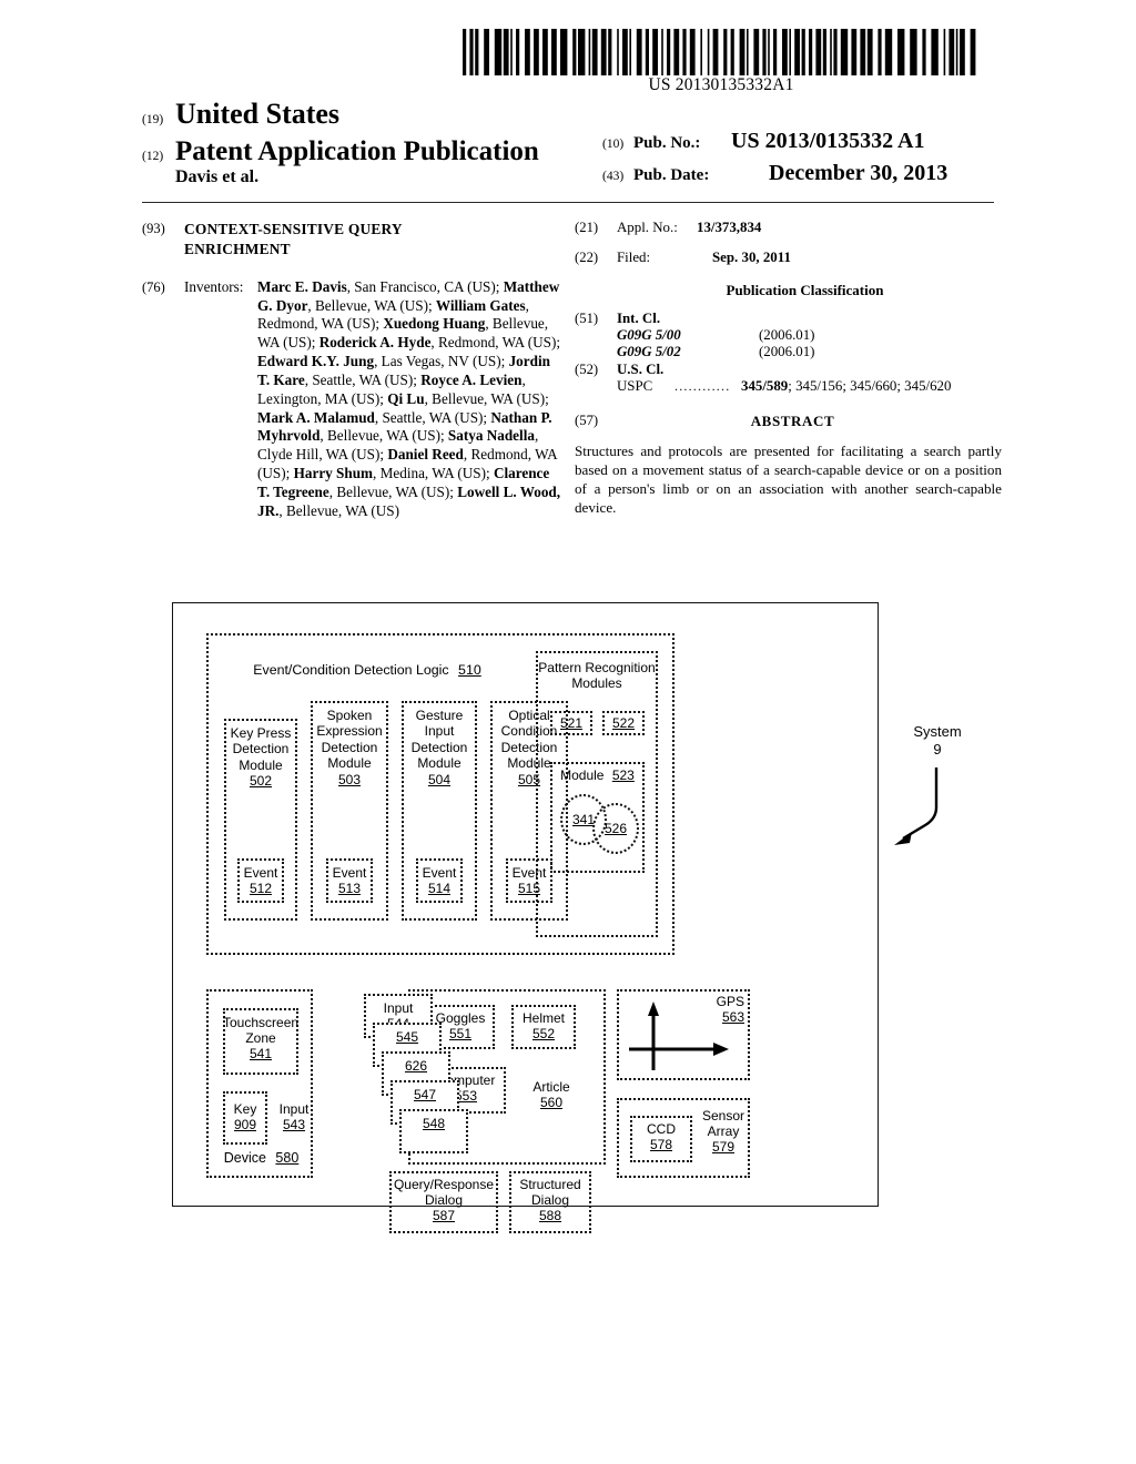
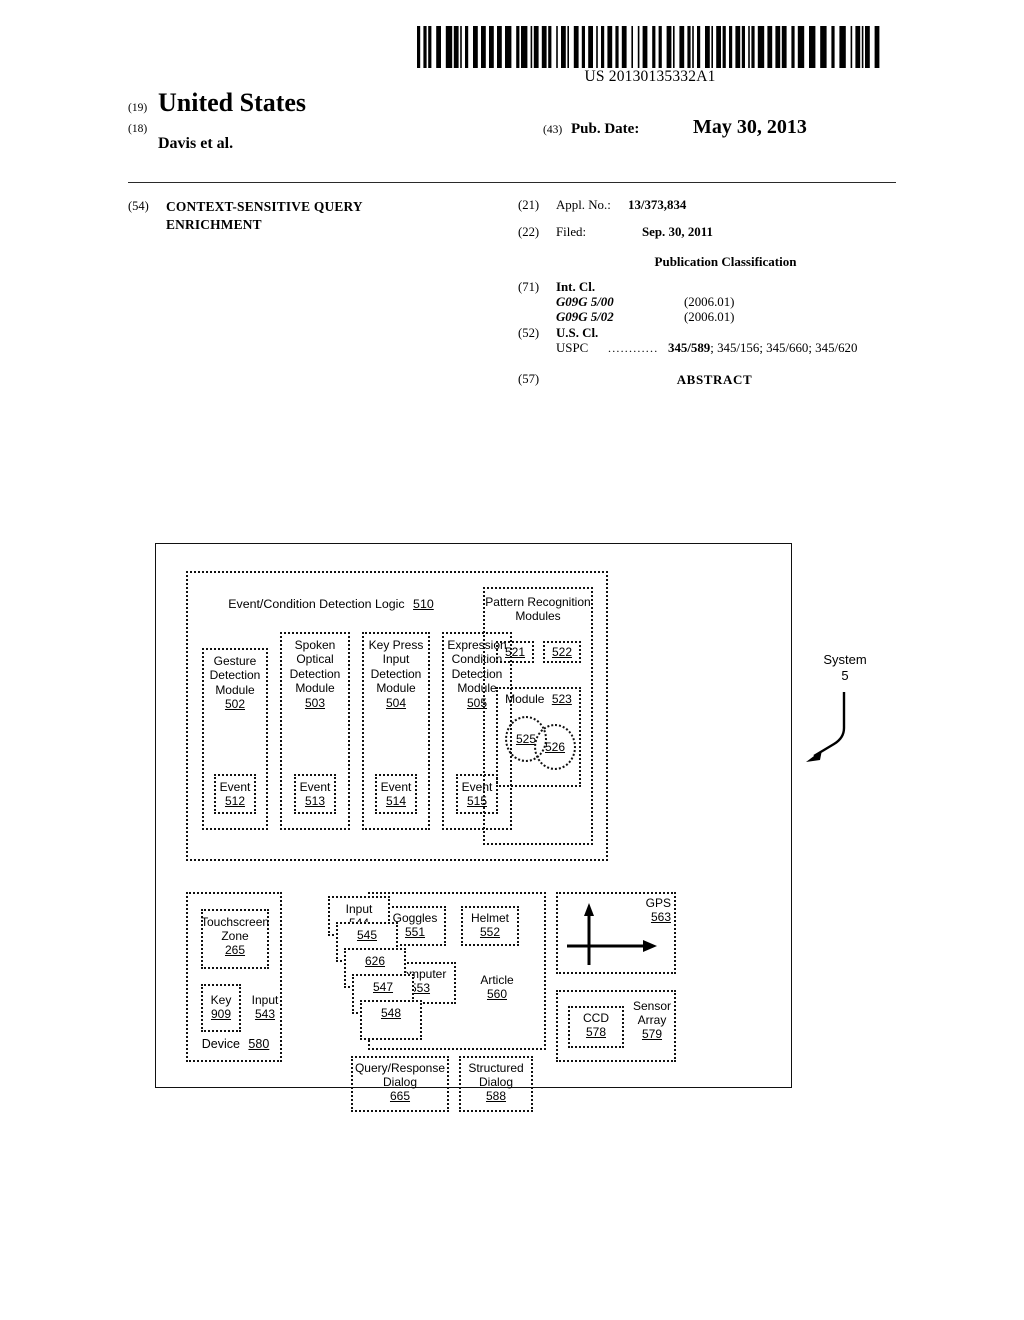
  US 20130135332A1
  (19)
  United States
- (12)
+ (18)
- Patent Application Publication
  Davis et al.
- (10)
- Pub. No.:
- US 2013/0135332 A1
  (43)
  Pub. Date:
- December 30, 2013
+ May 30, 2013
- (93)
+ (54)
  CONTEXT-SENSITIVE QUERY
  ENRICHMENT
- (76)
- Inventors:
- Marc E. Davis, San Francisco, CA (US); Matthew G. Dyor, Bellevue, WA (US); William Gates, Redmond, WA (US); Xuedong Huang, Bellevue, WA (US); Roderick A. Hyde, Redmond, WA (US); Edward K.Y. Jung, Las Vegas, NV (US); Jordin T. Kare, Seattle, WA (US); Royce A. Levien, Lexington, MA (US); Qi Lu, Bellevue, WA (US); Mark A. Malamud, Seattle, WA (US); Nathan P. Myhrvold, Bellevue, WA (US); Satya Nadella, Clyde Hill, WA (US); Daniel Reed, Redmond, WA (US); Harry Shum, Medina, WA (US); Clarence T. Tegreene, Bellevue, WA (US); Lowell L. Wood, JR., Bellevue, WA (US)
  (21)
  Appl. No.:
  13/373,834
  (22)
  Filed:
  Sep. 30, 2011
  Publication Classification
- (51)
+ (71)
  Int. Cl.
  G09G 5/00
  (2006.01)
  G09G 5/02
  (2006.01)
  (52)
  U.S. Cl.
  USPC
  ............
  345/589; 345/156; 345/660; 345/620
  (57)
  ABSTRACT
- Structures and protocols are presented for facilitating a search partly based on a movement status of a search-capable device or on a position of a person's limb or on an association with another search-capable device.
  Event/Condition Detection Logic 510
- Key Press
+ Gesture
  Detection
  Module
  502
  Event
  512
  Spoken
- Expression
+ Optical
  Detection
  Module
  503
  Event
  513
- Gesture
+ Key Press
  Input
  Detection
  Module
  504
  Event
  514
- Optical
+ Expression
  Condition
  Detection
  Module
  505
  Event
  515
  Pattern Recognition
  Modules
  521
  522
  Module 523
- 341
+ 525
  526
  Touchscreen
  Zone
- 541
+ 265
  Key
  909
  Input
  543
  Device 580
  Input
  545
  626
  547
  548
  Goggles
  551
  Helmet
  552
  Article
  560
  Query/Response
  Dialog
- 587
+ 665
  Structured
  Dialog
  588
  GPS
  563
  CCD
  578
  Sensor
  Array
  579
  System
- 9
+ 5
